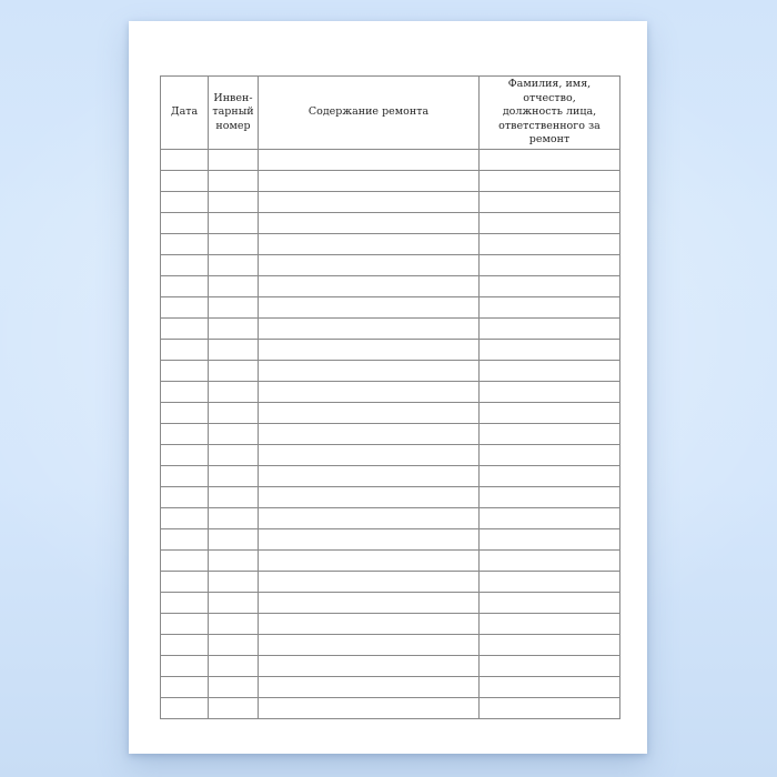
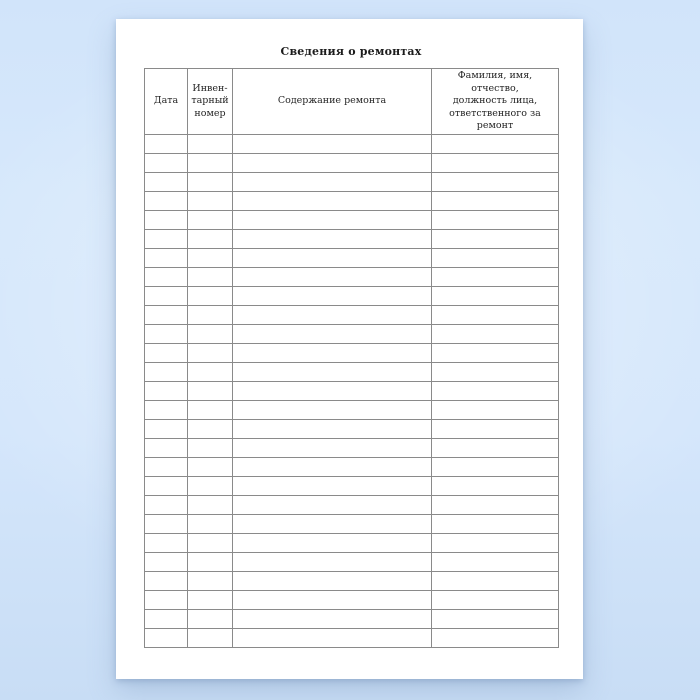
+ Сведения о ремонтах
  Дата	Инвен- тарный номер	Содержание ремонта	Фамилия, имя, отчество, должность лица, ответственного за ремонт
